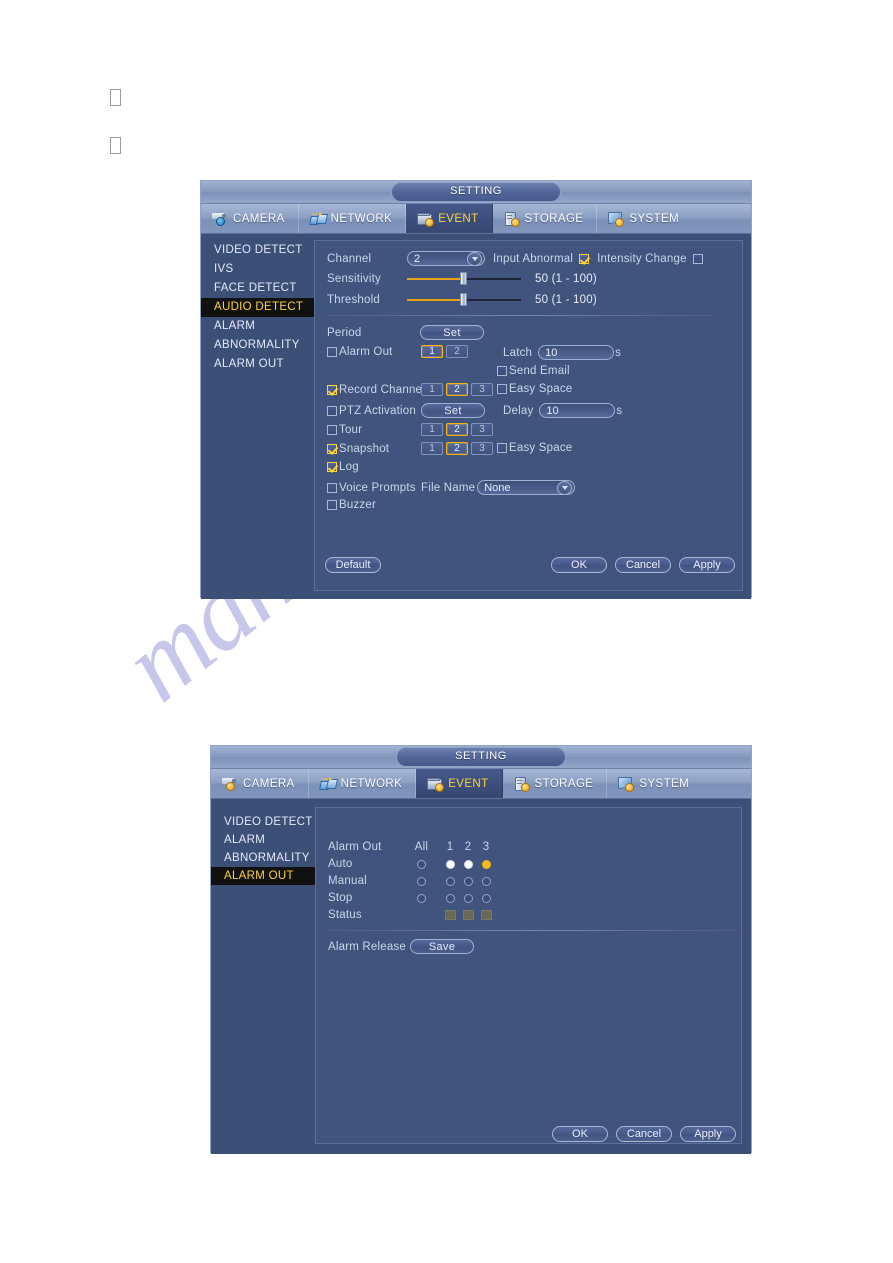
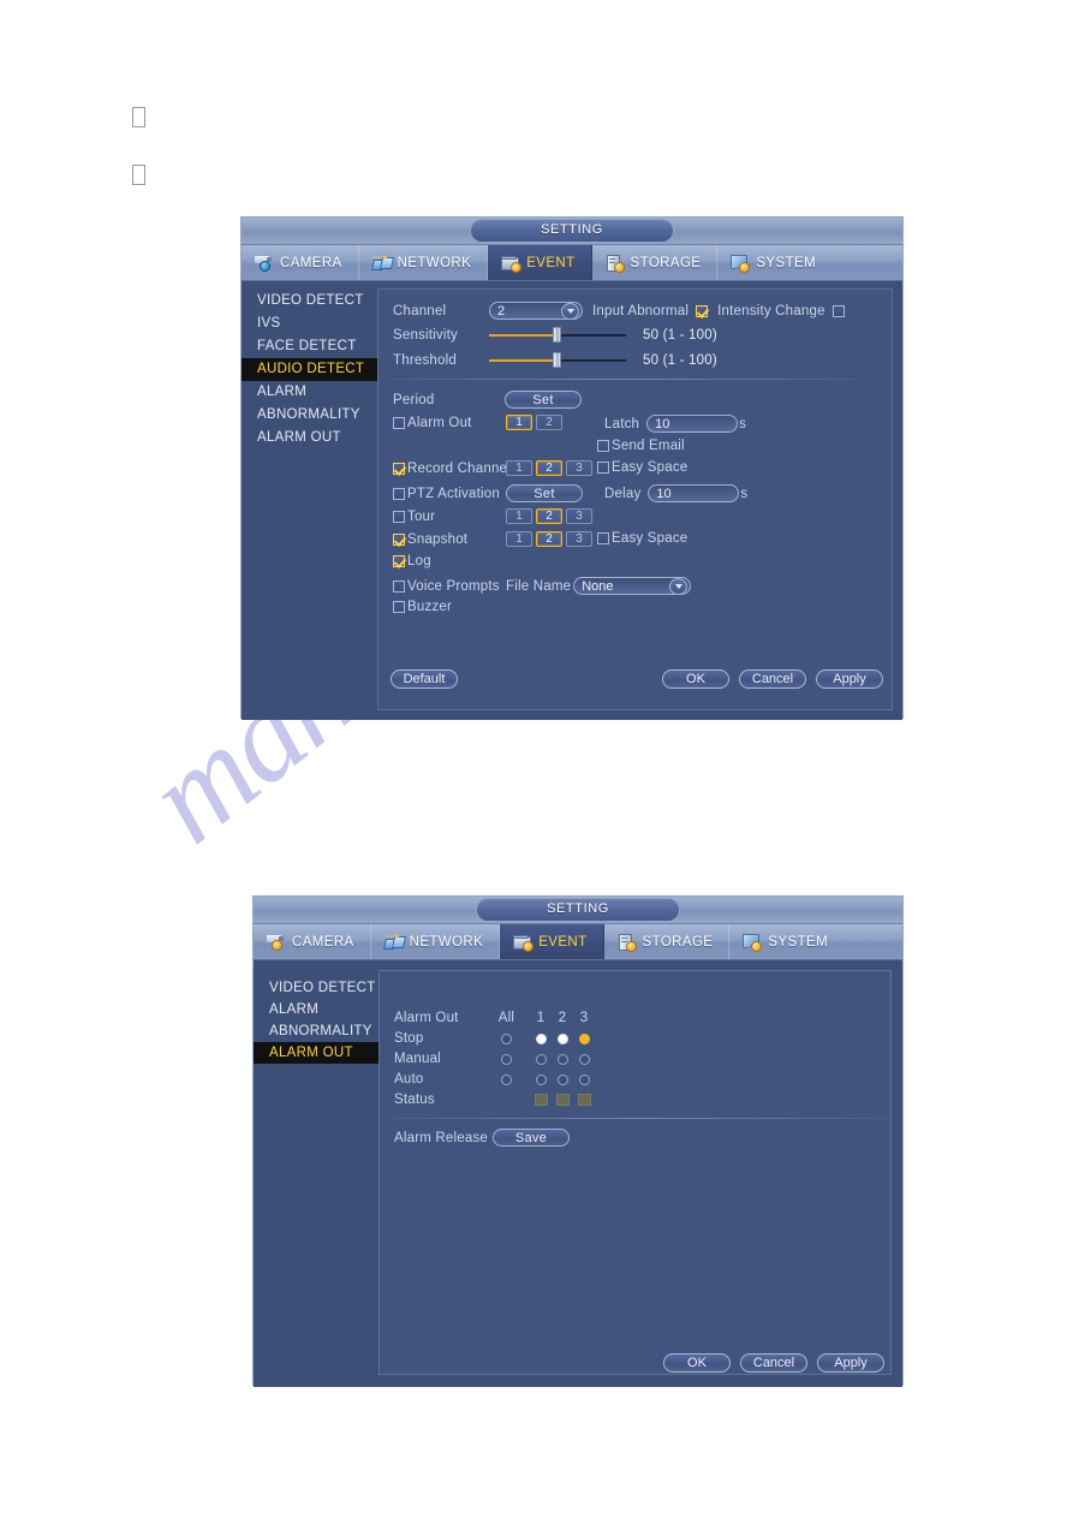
  SETTING
  CAMERA
  NETWORK
  EVENT
  STORAGE
  SYSTEM
  VIDEO DETECT
  IVS
  FACE DETECT
  AUDIO DETECT
  ALARM
  ABNORMALITY
  ALARM OUT
  Channel
  2
  Input Abnormal
  Intensity Change
  Sensitivity
  50 (1 - 100)
  Threshold
  50 (1 - 100)
  Period
  Set
  Alarm Out
  1
  2
  Latch
  10
  s
  Send Email
  Record Channe
  1
  2
  3
  Easy Space
  PTZ Activation
  Set
  Delay
  10
  s
  Tour
  1
  2
  3
  Snapshot
  1
  2
  3
  Easy Space
  Log
  Voice Prompts
  File Name
  None
  Buzzer
  Default
  OK
  Cancel
  Apply
  SETTING
  CAMERA
  NETWORK
  EVENT
  STORAGE
  SYSTEM
  VIDEO DETECT
  ALARM
  ABNORMALITY
  ALARM OUT
  Alarm Out
  All
  1
  2
  3
- Auto
+ Stop
  Manual
- Stop
+ Auto
  Status
  Alarm Release
  Save
  OK
  Cancel
  Apply
